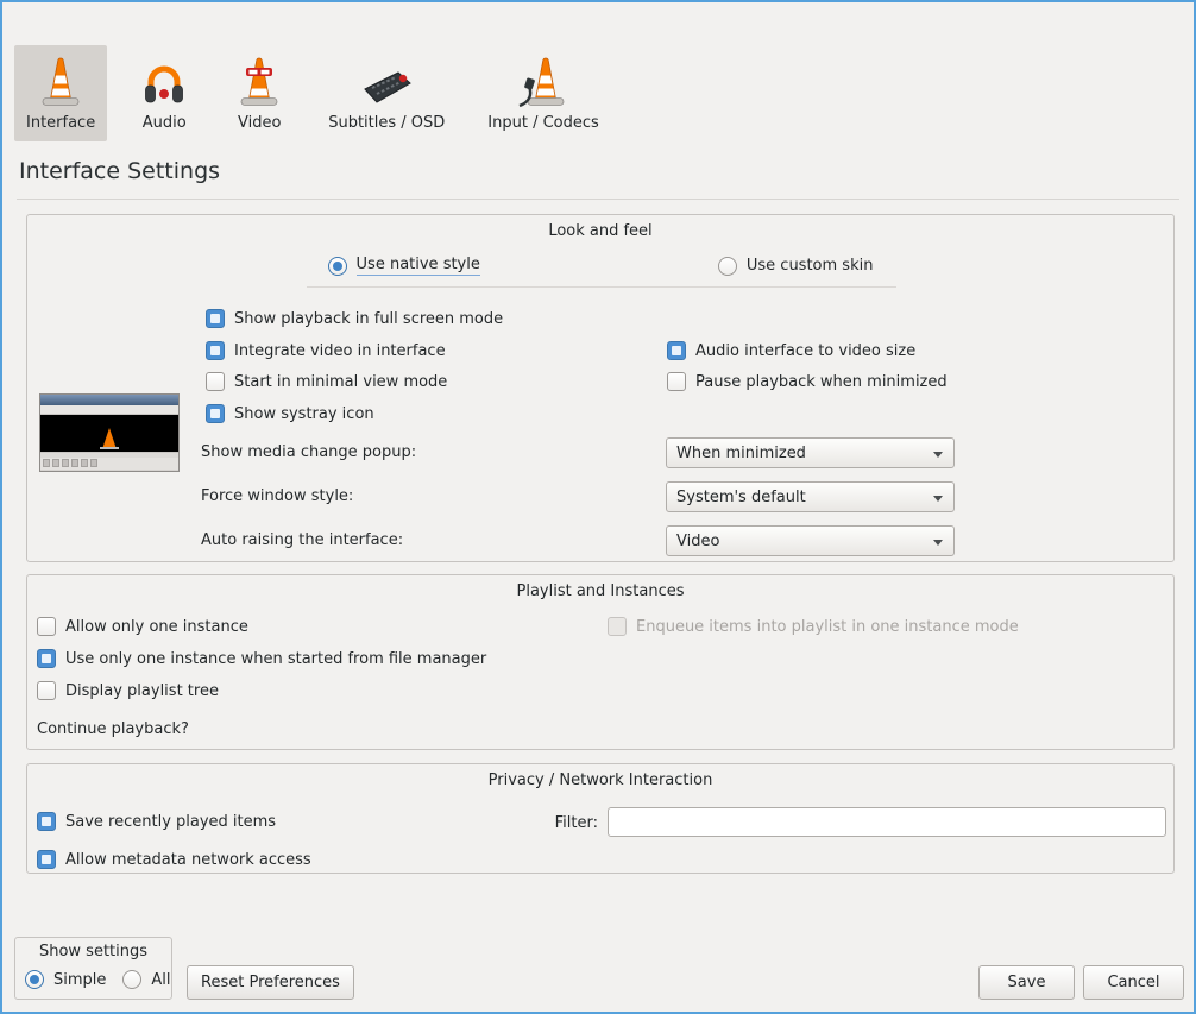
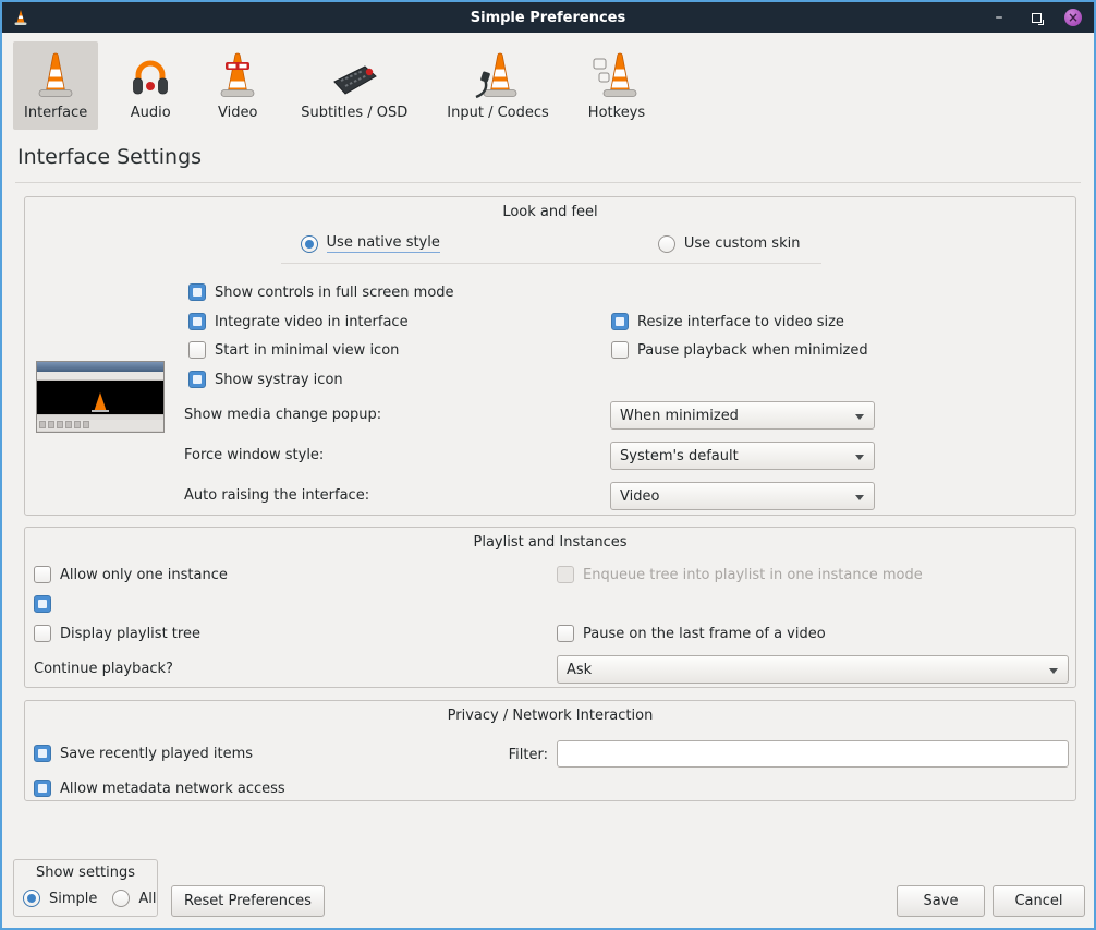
+ Simple Preferences
+ –
+ ×
  Interface
  Audio
  Video
  Subtitles / OSD
  Input / Codecs
+ Hotkeys
  Interface Settings
  Look and feel
  Use native style
  Use custom skin
- Show playback in full screen mode
+ Show controls in full screen mode
  Integrate video in interface
- Start in minimal view mode
+ Start in minimal view icon
  Show systray icon
- Audio interface to video size
+ Resize interface to video size
  Pause playback when minimized
  Show media change popup:
  When minimized
  Force window style:
  System's default
  Auto raising the interface:
  Video
  Playlist and Instances
  Allow only one instance
- Enqueue items into playlist in one instance mode
+ Enqueue tree into playlist in one instance mode
- Use only one instance when started from file manager
  Display playlist tree
+ Pause on the last frame of a video
  Continue playback?
+ Ask
  Privacy / Network Interaction
  Save recently played items
  Filter:
  Allow metadata network access
  Show settings
  Simple
  All
  Reset Preferences
  Save
  Cancel
